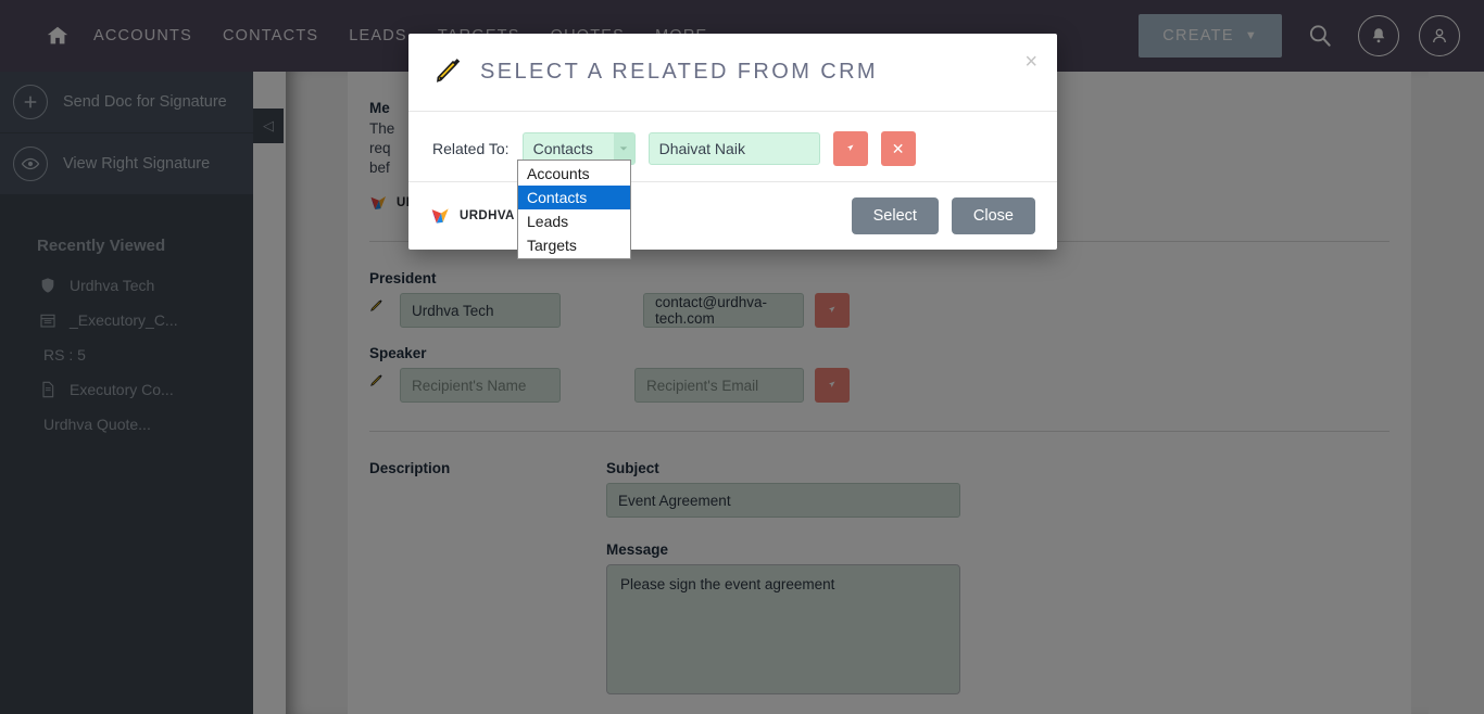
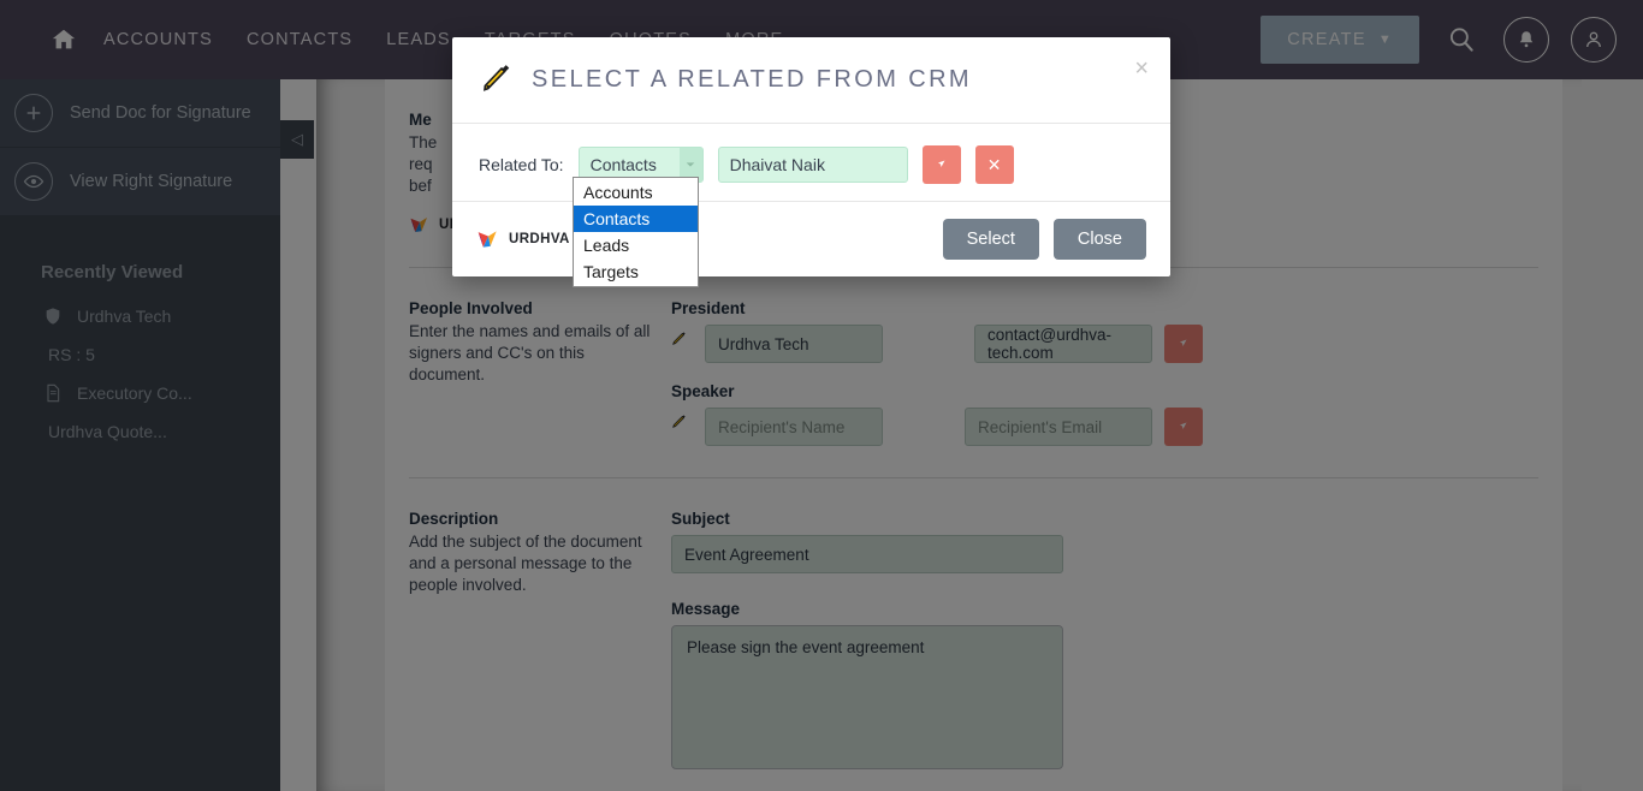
  Me
  The
  req
  bef
+ People Involved
+ Enter the names and emails of all signers and CC's on this document.
  President
  Urdhva Tech
  contact@urdhva-tech.com
  Speaker
  Recipient's Name
  Recipient's Email
  Description
+ Add the subject of the document and a personal message to the people involved.
  Subject
  Event Agreement
  Message
  Please sign the event agreement
  ACCOUNTS
  CONTACTS
  LEADS
  CREATE
  ▼
  Send Doc for Signature
  View Right Signature
  Recently Viewed
  Urdhva Tech
- _Executory_C...
  RS : 5
  Executory Co...
  Urdhva Quote...
  ◁
  SELECT A RELATED FROM CRM
  ×
  Related To:
  Contacts
  Dhaivat Naik
  ✕
  Select
  Close
  Accounts
  Contacts
  Leads
  Targets
